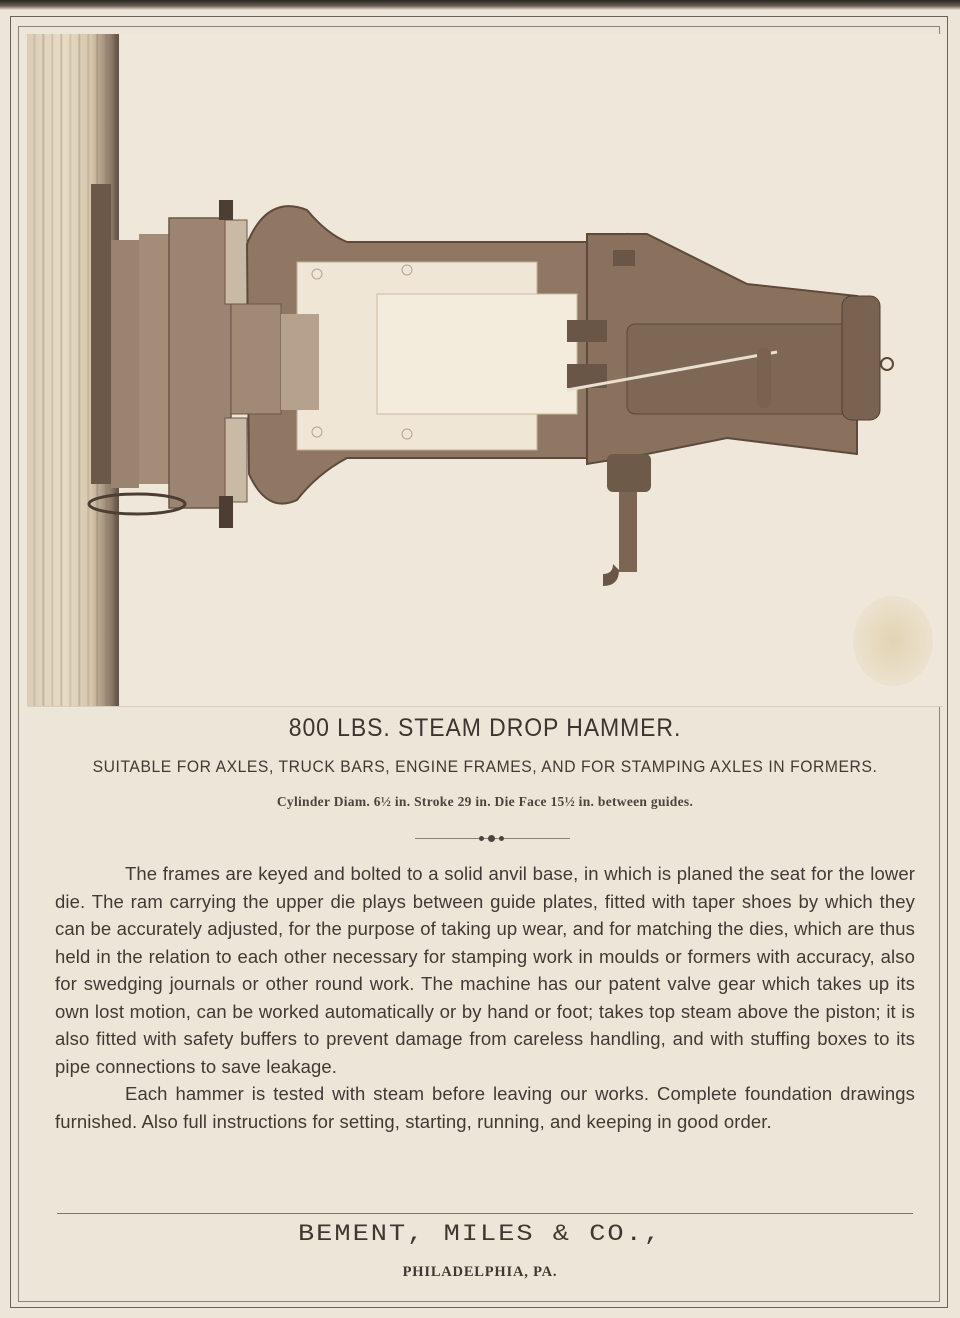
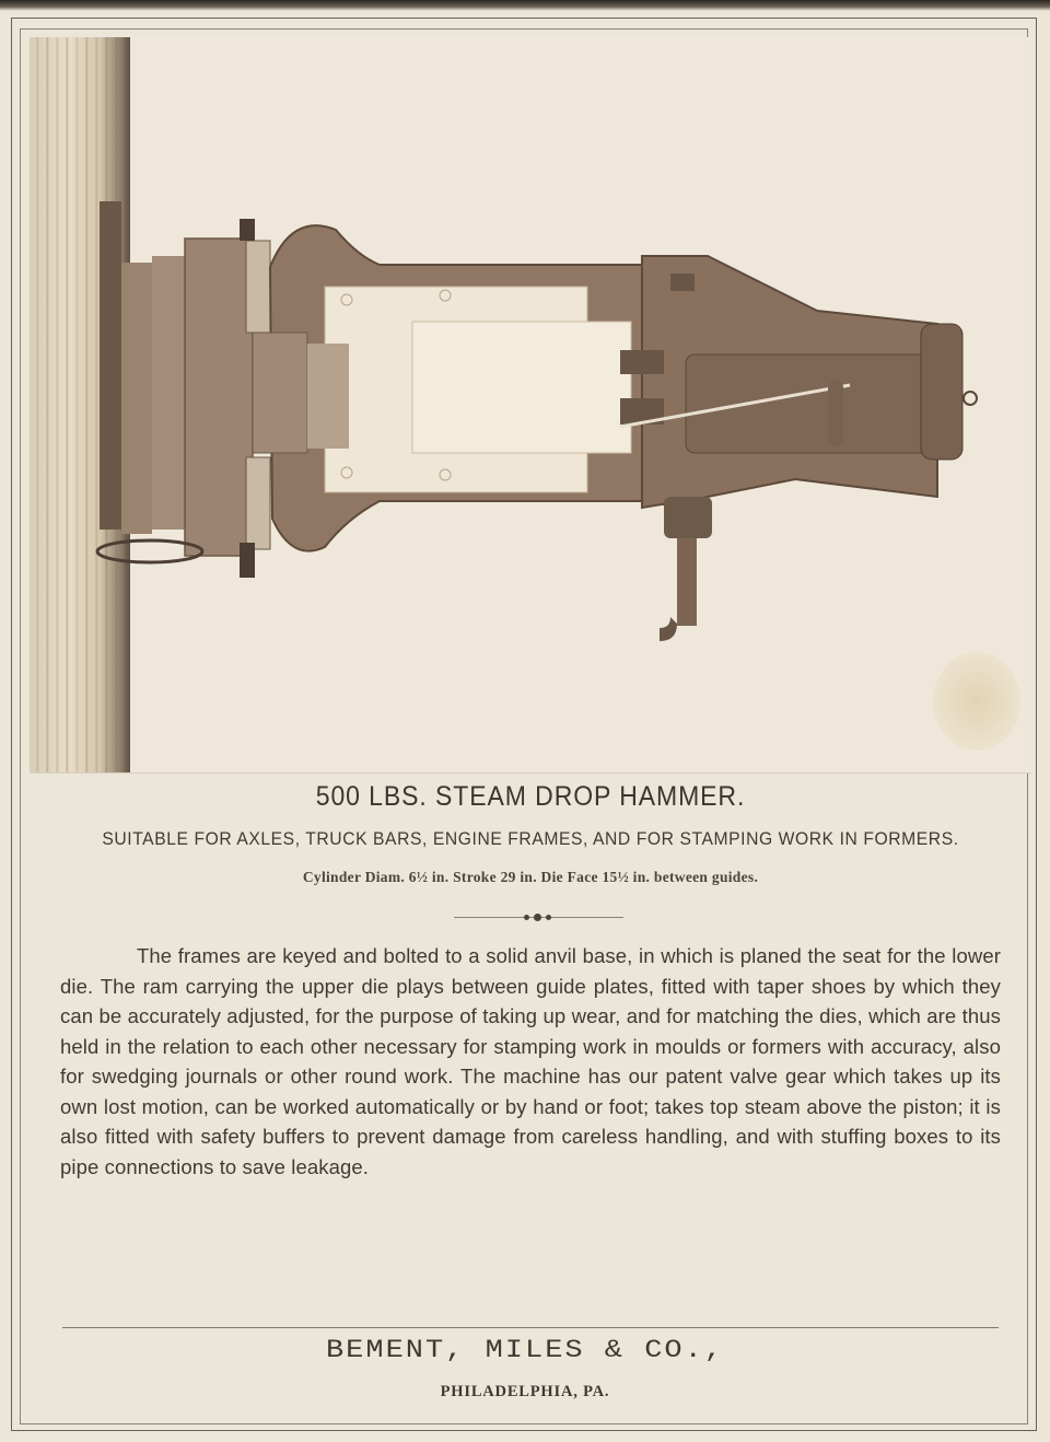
- 800 LBS. STEAM DROP HAMMER.
+ 500 LBS. STEAM DROP HAMMER.
- SUITABLE FOR AXLES, TRUCK BARS, ENGINE FRAMES, AND FOR STAMPING AXLES IN FORMERS.
+ SUITABLE FOR AXLES, TRUCK BARS, ENGINE FRAMES, AND FOR STAMPING WORK IN FORMERS.
  Cylinder Diam. 6½ in. Stroke 29 in. Die Face 15½ in. between guides.
  The frames are keyed and bolted to a solid anvil base, in which is planed the seat for the lower die. The ram carrying the upper die plays between guide plates, fitted with taper shoes by which they can be accurately adjusted, for the purpose of taking up wear, and for matching the dies, which are thus held in the relation to each other necessary for stamping work in moulds or formers with accuracy, also for swedging journals or other round work. The machine has our patent valve gear which takes up its own lost motion, can be worked automatically or by hand or foot; takes top steam above the piston; it is also fitted with safety buffers to prevent damage from careless handling, and with stuffing boxes to its pipe connections to save leakage.
- Each hammer is tested with steam before leaving our works. Complete foundation drawings furnished. Also full instructions for setting, starting, running, and keeping in good order.
  BEMENT, MILES & CO.,
  PHILADELPHIA, PA.
